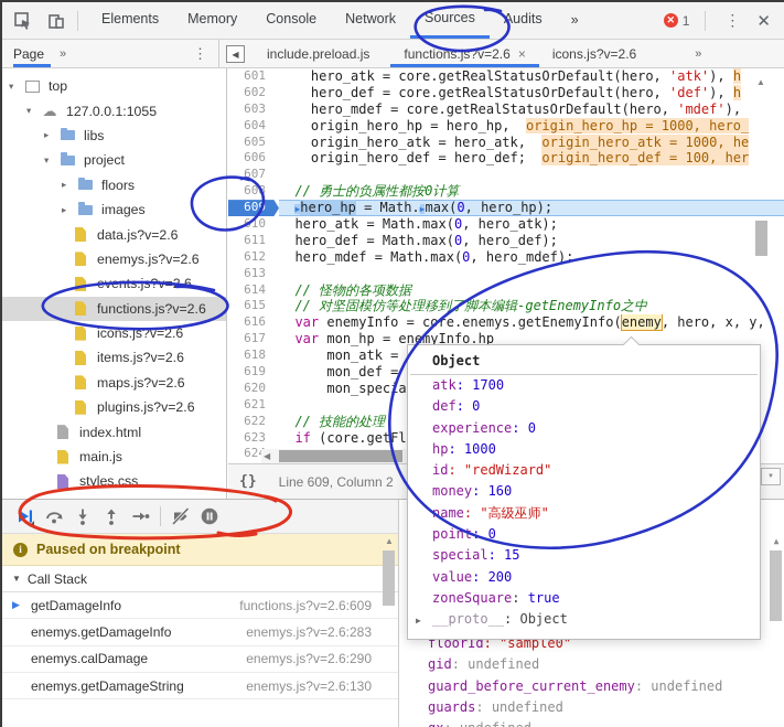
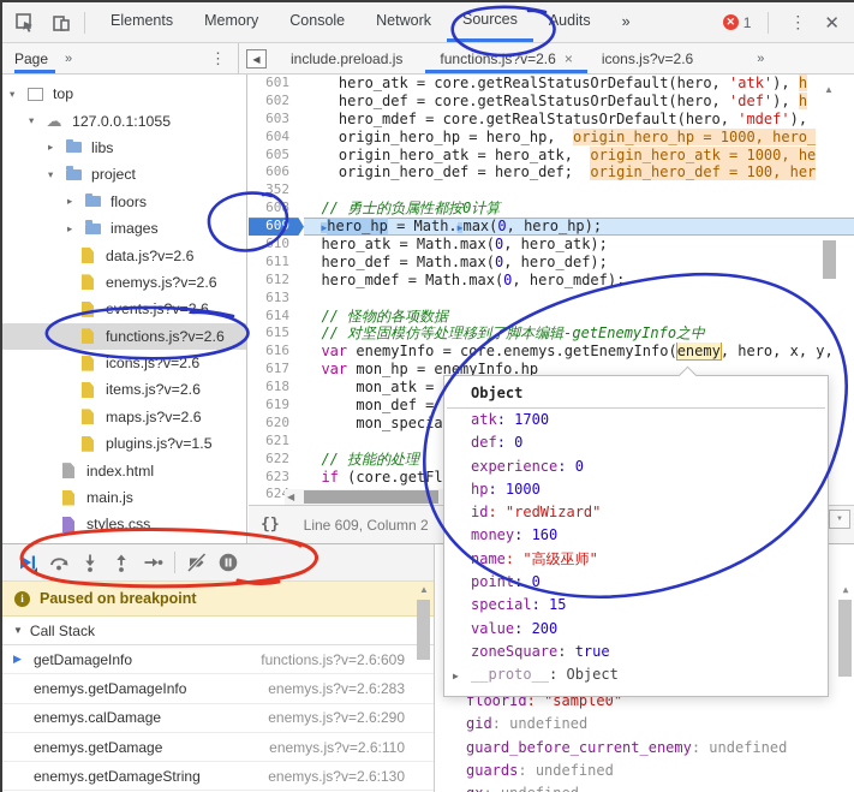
  Elements
  Memory
  Console
  Network
  Sources
  Audits
  »
  ✕
  1
  ⋮
  ✕
  Page
  »
  ⋮
  ◀
  include.preload.js
  functions.js?v=2.6
  ×
  icons.js?v=2.6
  »
  ▾
  top
  ▾
  127.0.0.1:1055
  ▸
  libs
  ▾
  project
  ▸
  floors
  ▸
  images
  data.js?v=2.6
  enemys.js?v=2.6
  functions.js?v=2.6
  icons.js?v=2.6
  items.js?v=2.6
  maps.js?v=2.6
- plugins.js?v=2.6
+ plugins.js?v=1.5
  index.html
  main.js
  styles.css
  601
  hero_atk = core.getRealStatusOrDefault(hero, 'atk'), h
  602
  hero_def = core.getRealStatusOrDefault(hero, 'def'), h
  603
  hero_mdef = core.getRealStatusOrDefault(hero, 'mdef'),
  604
  origin_hero_hp = hero_hp, origin_hero_hp = 1000, hero_
  605
  origin_hero_atk = hero_atk, origin_hero_atk = 1000, he
  606
  origin_hero_def = hero_def; origin_hero_def = 100, her
- 607
+ 352
  // 勇士的负属性都按0计算
  ▶hero_hp = Math.▶max(0, hero_hp);
  hero_atk = Math.max(0, hero_atk);
  611
  hero_def = Math.max(0, hero_def);
  612
  hero_mdef = Math.max(0, hero_mdef);
  613
  614
  // 怪物的各项数据
  615
  // 对坚固模仿等处理移到脚本编辑-getEnemyInfo之中
  616
  var enemyInfo = core.enemys.getEnemyInfo(enemy, hero, x, y,
  617
  var mon_hp = enemyInfo.hp
  618
  mon_atk =
  619
  mon_def =
  620
  mon_speca
  621
  622
  // 技能的处理
  623
  if (core.getFl
  ◀
  ▲
  {}
  Line 609, Column 2
  i
  Paused on breakpoint
  ▼
  Call Stack
  ▶
  getDamageInfo
  functions.js?v=2.6:609
  enemys.getDamageInfo
  enemys.js?v=2.6:283
  enemys.calDamage
  enemys.js?v=2.6:290
+ enemys.getDamage
+ enemys.js?v=2.6:110
  enemys.getDamageString
  enemys.js?v=2.6:130
  ▲
  floorId: "sample0"
  gid: undefined
  guard_before_current_enemy: undefined
  guards: undefined
  ▲
  Object
  atk: 1700
  def: 0
  experience: 0
  hp: 1000
  id: "redWizard"
  money: 160
  name: "高级巫师"
  poin : 0
  special: 15
  value: 200
  zoneSquare: true
  ▶
  __proto__: Object
